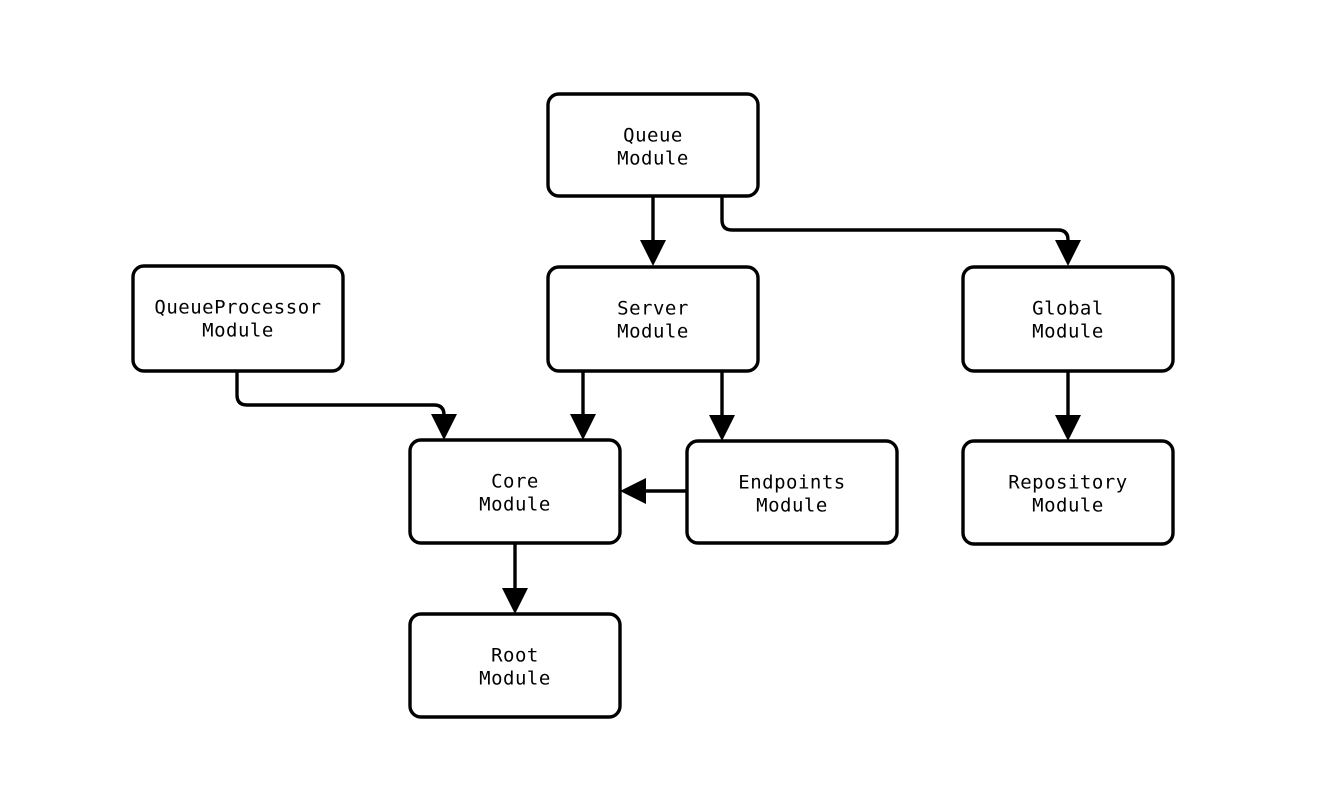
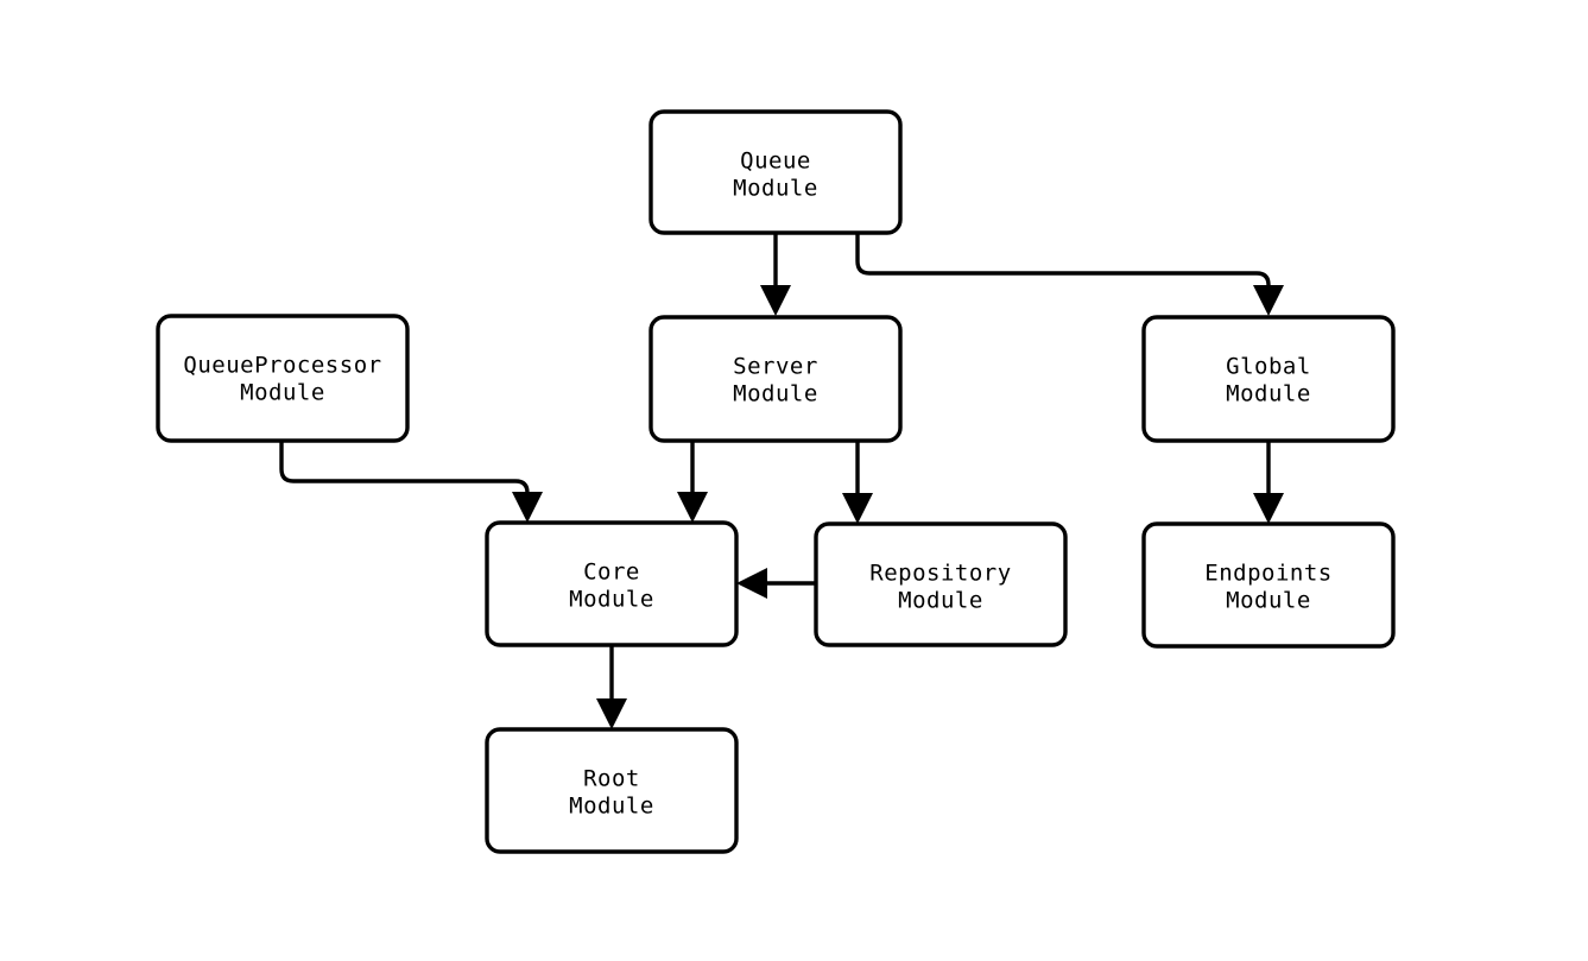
  Queue
  Module
  QueueProcessor
  Module
  Server
  Module
  Global
  Module
  Core
  Module
- Endpoints
+ Repository
  Module
- Repository
+ Endpoints
  Module
  Root
  Module
